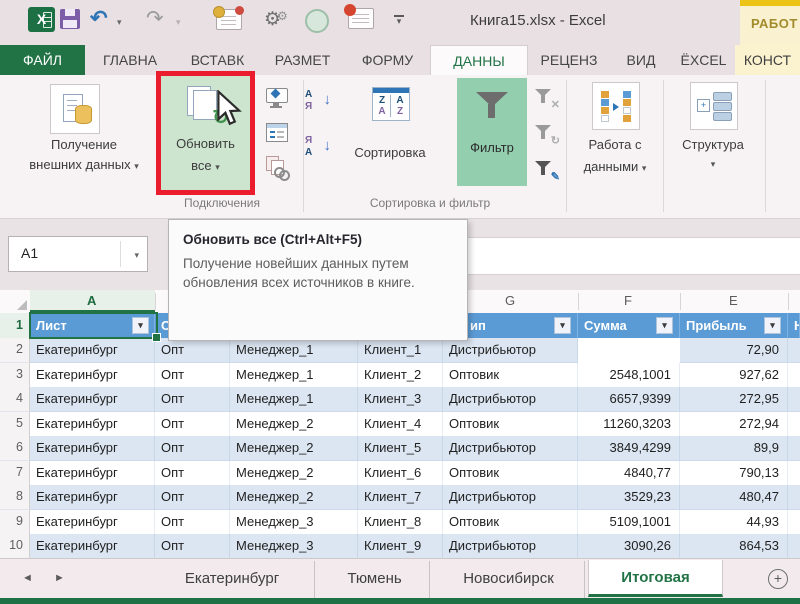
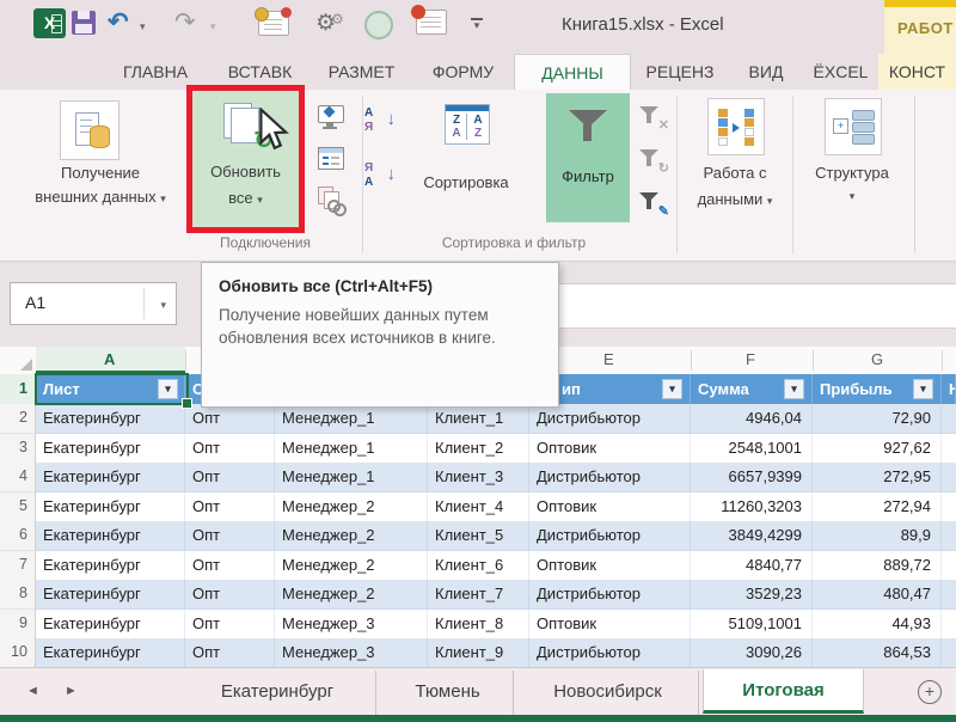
  X
  ↶
  ▾
  ↷
  ▾
  ⚙
  ⚙
  ▾
  Книга15.xlsx - Excel
  РАБОТ
- ФАЙЛ
  ГЛАВНА
  ВСТАВК
  РАЗМЕТ
  ФОРМУ
  ДАННЫ
  РЕЦЕНЗ
  ВИД
  ËXCEL
  КОНСТ
  Получение
  внешних данных ▾
  Обновить
  все ▾
  Подключения
  А
  Я
  ↓
  Я
  А
  ↓
  Z
  A
  A
  Z
  Сортировка
  Фильтр
  ✕
  ↻
  ✎
  Сортировка и фильтр
  Работа с
  данными ▾
  +
  Структура
  ▾
  A1
  ▾
  А
- G
+ E
  F
- E
+ G
  1
  Лист
  ▾
  С
  ип
  ▾
  Сумма
  ▾
  Прибыль
  ▾
  Н
  2
  Екатеринбург
  Опт
  Менеджер_1
  Клиент_1
  Дистрибьютор
+ 4946,04
  72,90
  3
  Екатеринбург
  Опт
  Менеджер_1
  Клиент_2
  Оптовик
  2548,1001
  927,62
  4
  Екатеринбург
  Опт
  Менеджер_1
  Клиент_3
  Дистрибьютор
  6657,9399
  272,95
  5
  Екатеринбург
  Опт
  Менеджер_2
  Клиент_4
  Оптовик
  11260,3203
  272,94
  6
  Екатеринбург
  Опт
  Менеджер_2
  Клиент_5
  Дистрибьютор
  3849,4299
  89,9
  7
  Екатеринбург
  Опт
  Менеджер_2
  Клиент_6
  Оптовик
  4840,77
- 790,13
+ 889,72
  8
  Екатеринбург
  Опт
  Менеджер_2
  Клиент_7
  Дистрибьютор
  3529,23
  480,47
  9
  Екатеринбург
  Опт
  Менеджер_3
  Клиент_8
  Оптовик
  5109,1001
  44,93
  10
  Екатеринбург
  Опт
  Менеджер_3
  Клиент_9
  Дистрибьютор
  3090,26
  864,53
  Обновить все (Ctrl+Alt+F5)
  Получение новейших данных путем обновления всех источников в книге.
  ◄
  ►
  Екатеринбург
  Тюмень
  Новосибирск
  Итоговая
  +
